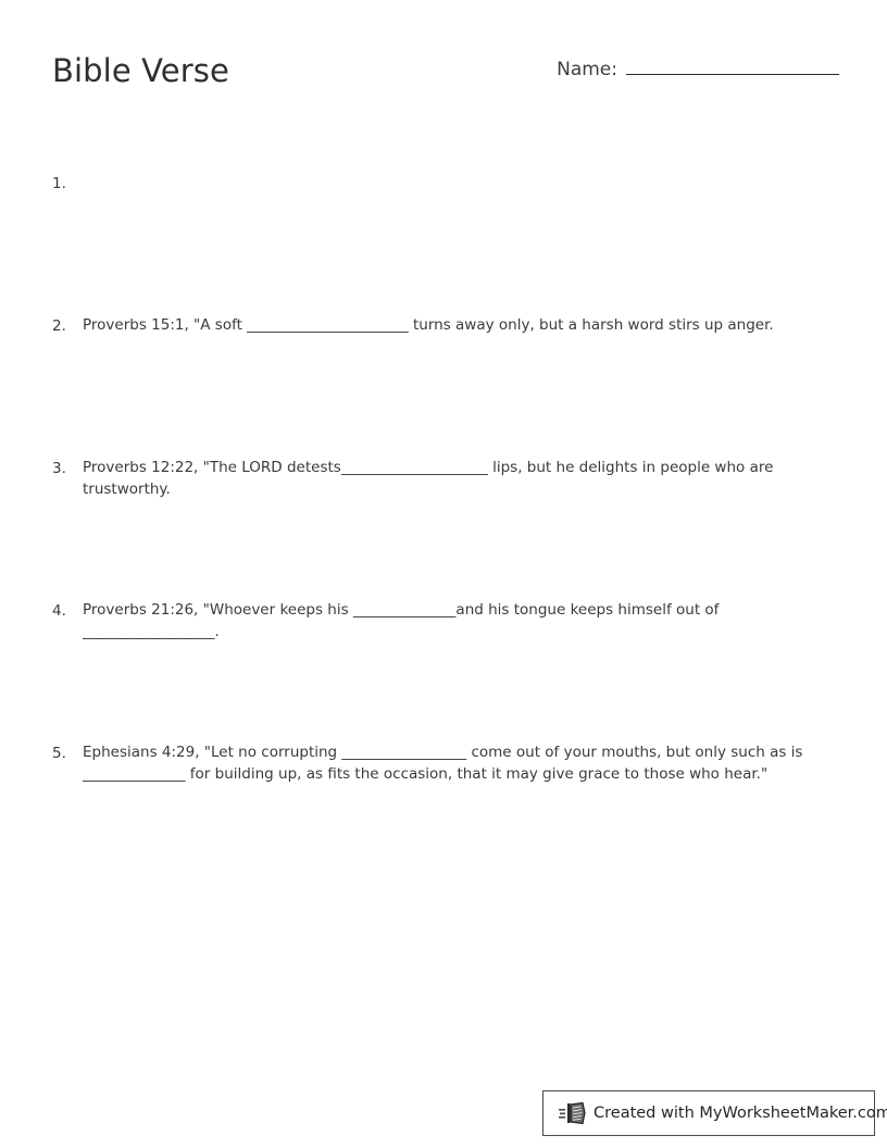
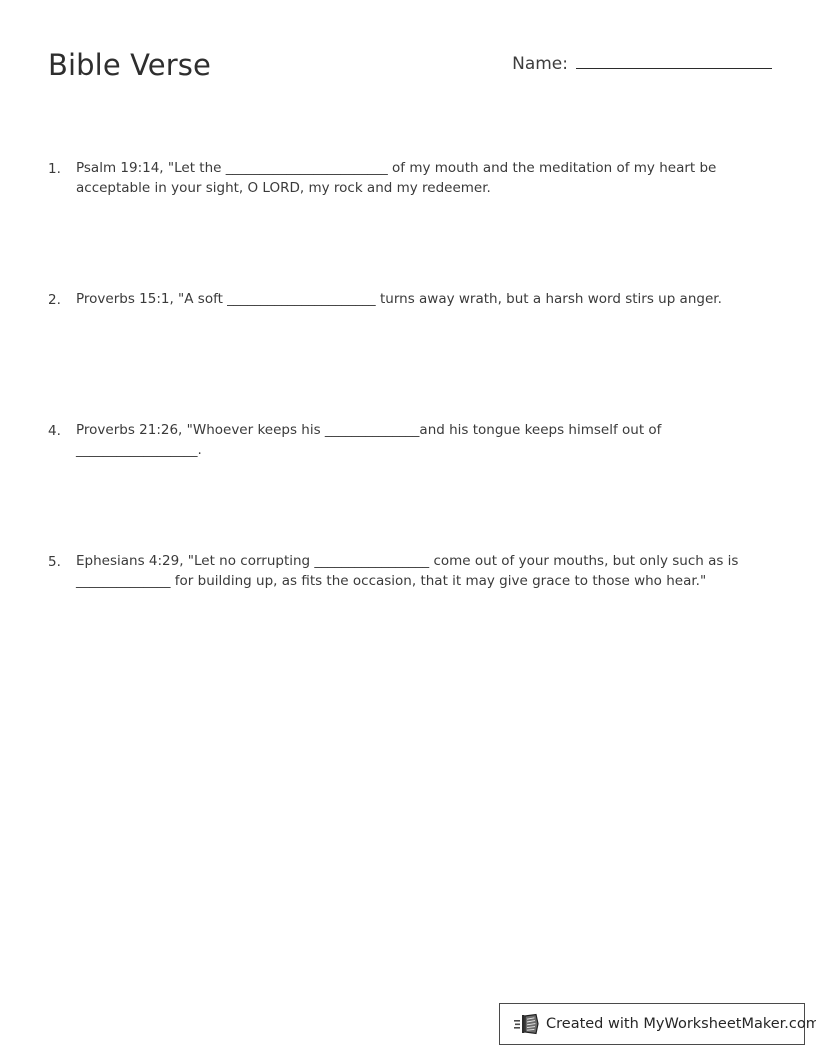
  Bible Verse
  Name:
  1.
+ Psalm 19:14, "Let the ________________________ of my mouth and the meditation of my heart be acceptable in your sight, O LORD, my rock and my redeemer.
  2.
- Proverbs 15:1, "A soft ______________________ turns away only, but a harsh word stirs up anger.
+ Proverbs 15:1, "A soft ______________________ turns away wrath, but a harsh word stirs up anger.
- 3.
- Proverbs 12:22, "The LORD detests____________________ lips, but he delights in people who are trustworthy.
  4.
  Proverbs 21:26, "Whoever keeps his ______________and his tongue keeps himself out of __________________.
  5.
  Ephesians 4:29, "Let no corrupting _________________ come out of your mouths, but only such as is ______________ for building up, as fits the occasion, that it may give grace to those who hear."
  Created with MyWorksheetMaker.com
